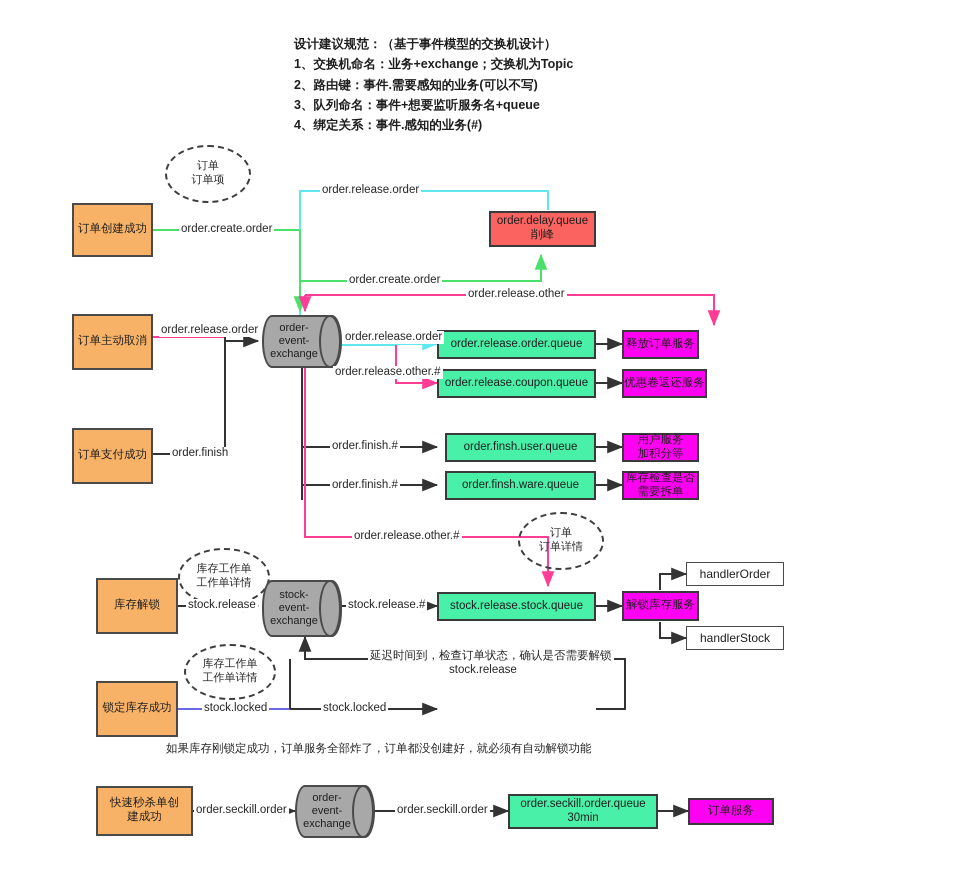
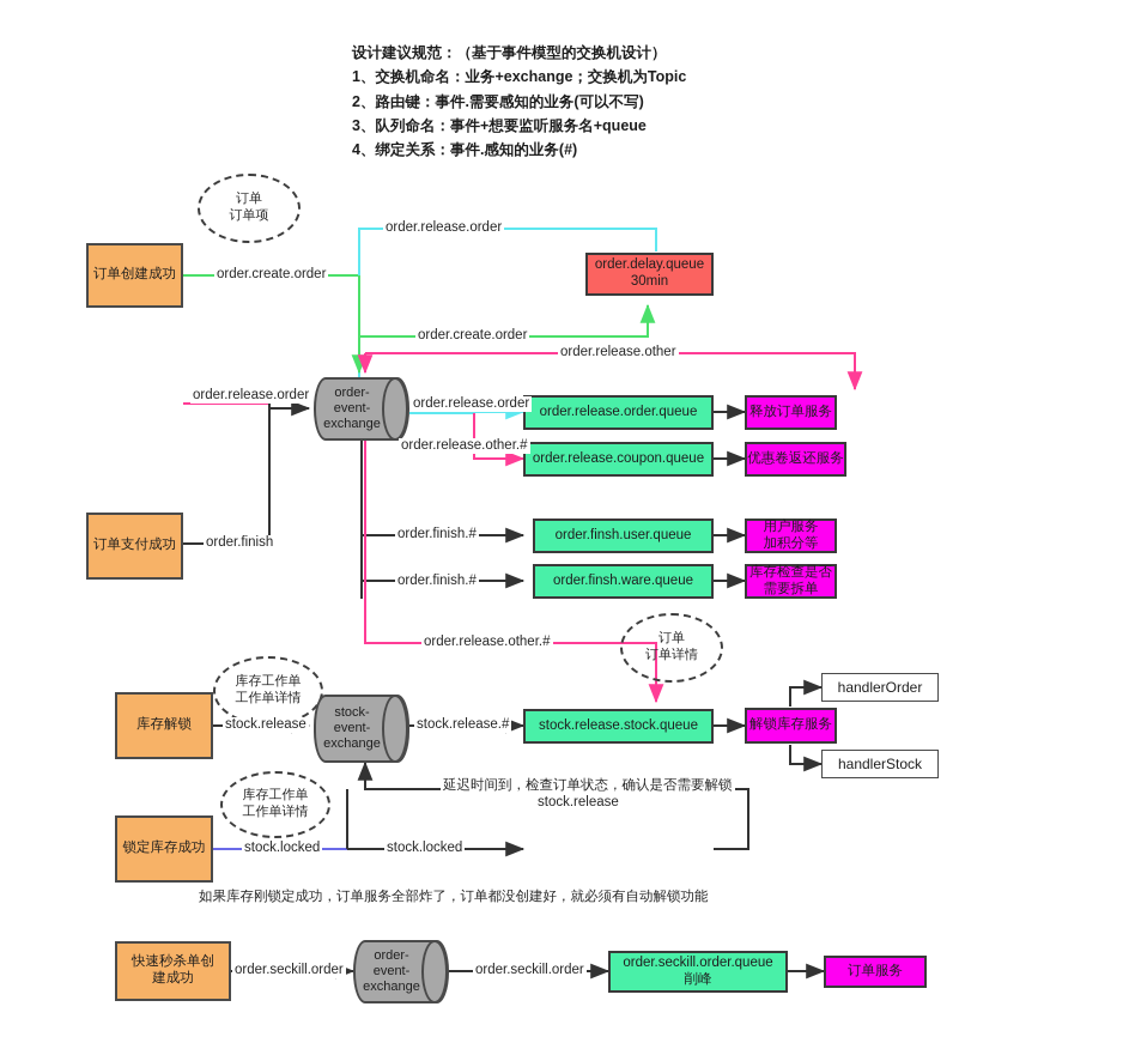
  设计建议规范：（基于事件模型的交换机设计）
  1、交换机命名：业务+exchange；交换机为Topic
  2、路由键：事件.需要感知的业务(可以不写)
  3、队列命名：事件+想要监听服务名+queue
  4、绑定关系：事件.感知的业务(#)
  订单
  订单项
  库存工作单
  工作单详情
  库存工作单
  工作单详情
  订单
  订单详情
  订单创建成功
- 订单主动取消
  订单支付成功
  库存解锁
  锁定库存成功
  快速秒杀单创
  建成功
  order-
  event-
  exchange
  stock-
  event-
  exchange
  order-
  event-
  exchange
  order.delay.queue
- 削峰
+ 30min
  order.release.order.queue
  order.release.coupon.queue
  order.finsh.user.queue
  order.finsh.ware.queue
  stock.release.stock.queue
  order.seckill.order.queue
- 30min
+ 削峰
  释放订单服务
  优惠卷返还服务
  用户服务
  加积分等
  库存检查是否
  需要拆单
  解锁库存服务
  订单服务
  handlerOrder
  handlerStock
  order.create.order
  order.release.order
  order.create.order
  order.release.other
  order.release.order
  order.release.order
  order.release.other.#
  order.finish
  order.finish.#
  order.finish.#
  order.release.other.#
  stock.release
  stock.release.#
  延迟时间到，检查订单状态，确认是否需要解锁
  stock.release
  stock.locked
  stock.locked
  order.seckill.order
  order.seckill.order
  如果库存刚锁定成功，订单服务全部炸了，订单都没创建好，就必须有自动解锁功能
